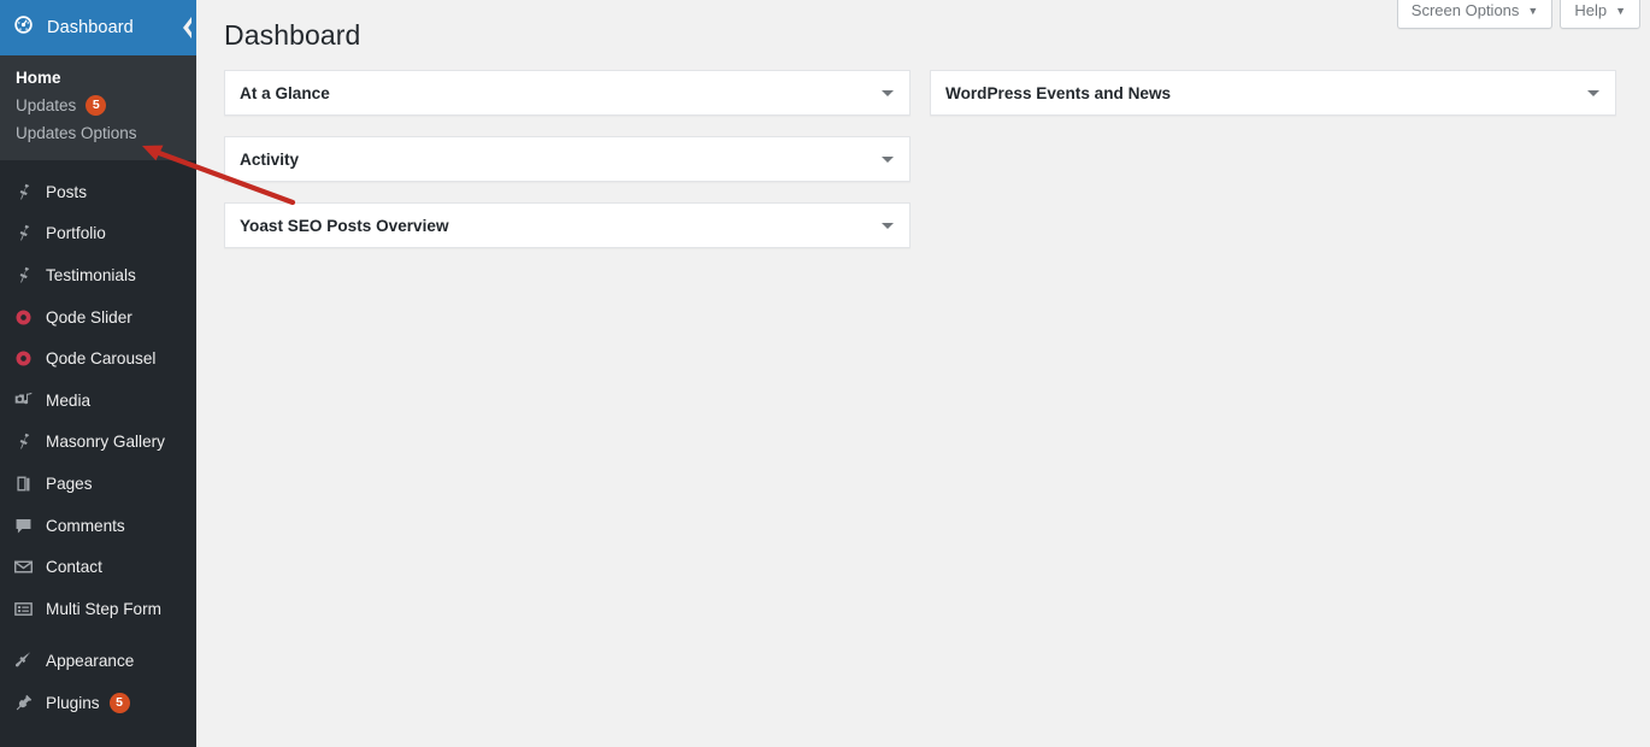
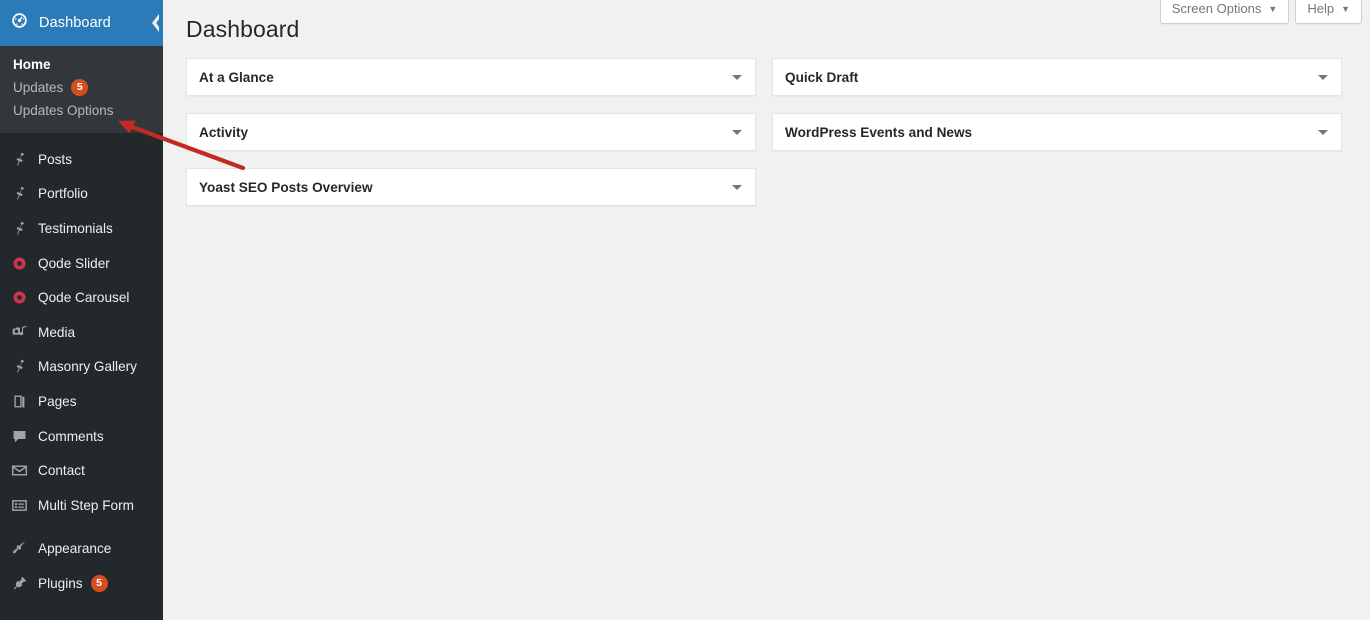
  Dashboard
  Home
  Updates
  5
  Updates Options
  Posts
  Portfolio
  Testimonials
  Qode Slider
  Qode Carousel
  Media
  Masonry Gallery
  Pages
  Comments
  Contact
  Multi Step Form
  Appearance
  Plugins
  5
  Screen Options
  ▼
  Help
  ▼
  Dashboard
  At a Glance
  Activity
  Yoast SEO Posts Overview
+ Quick Draft
  WordPress Events and News
